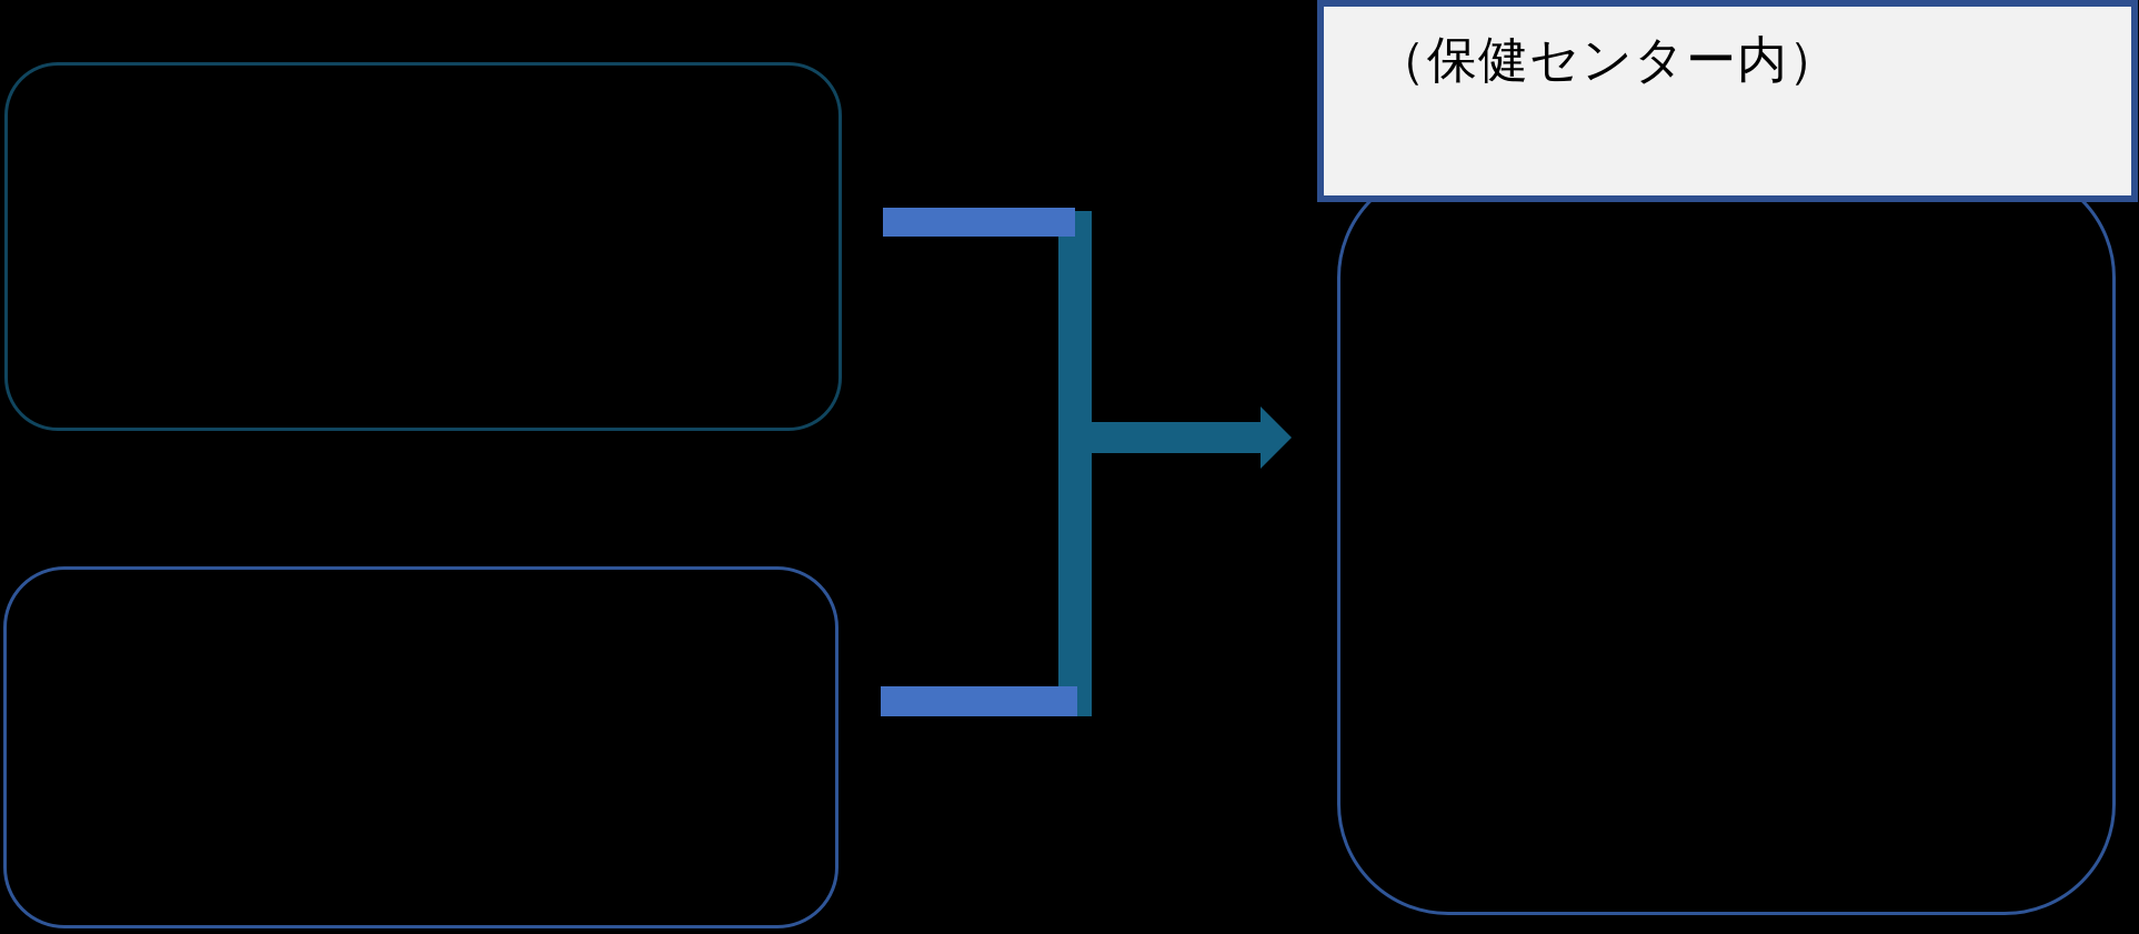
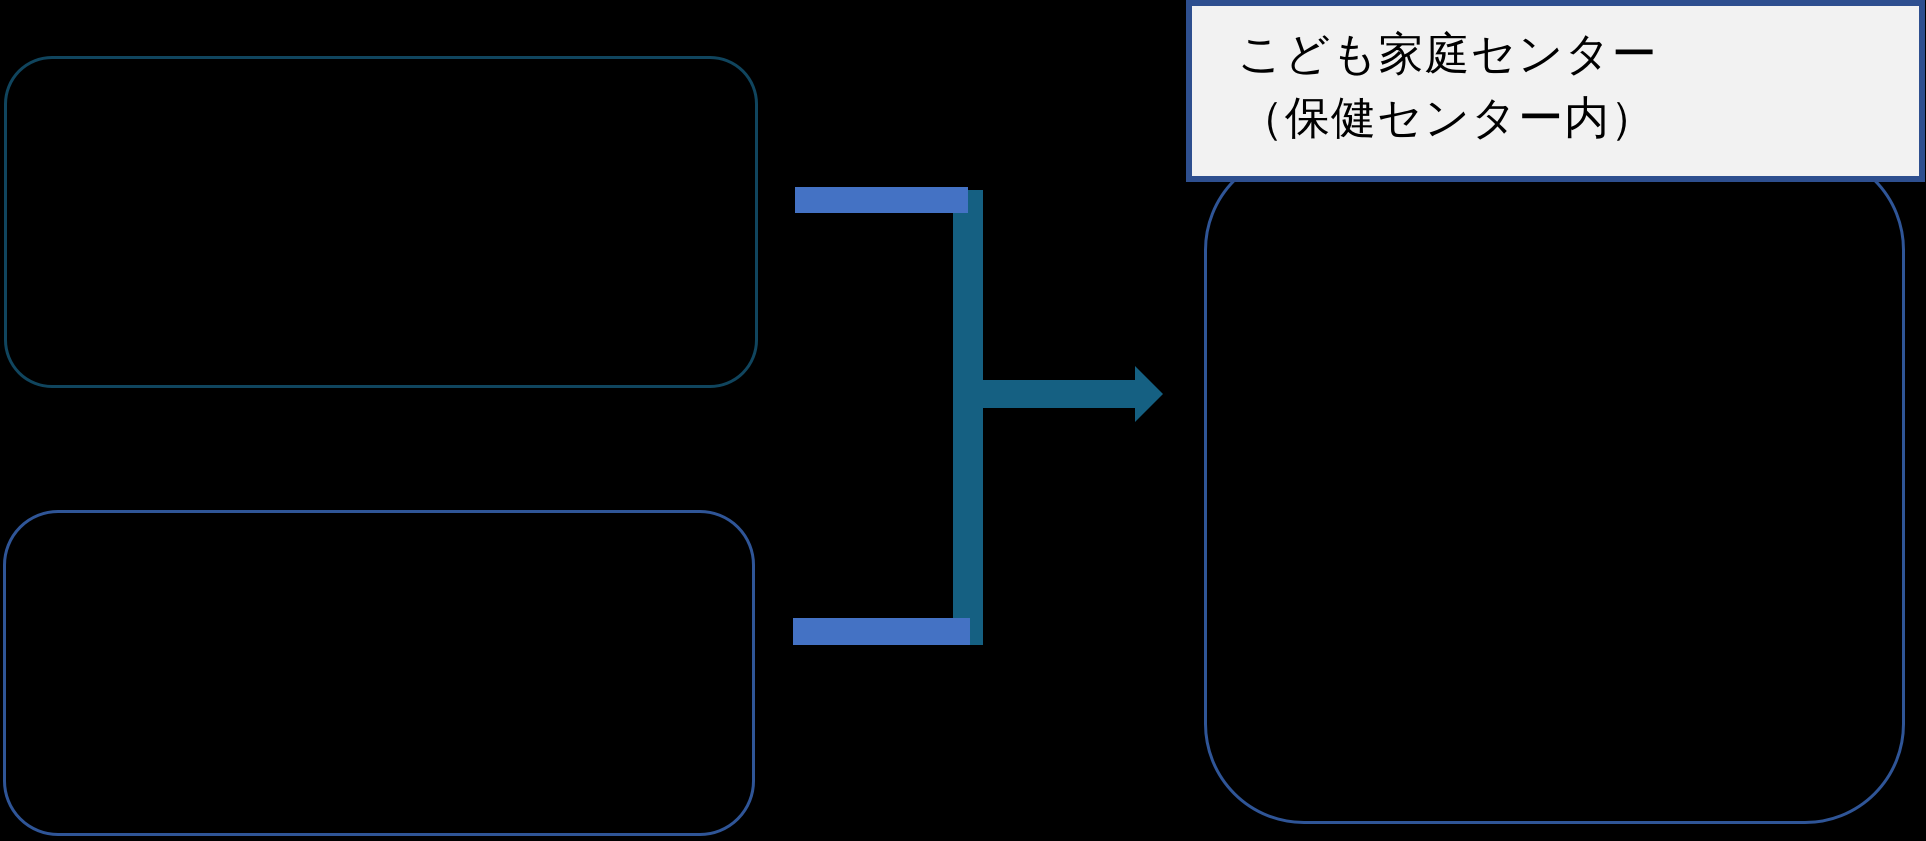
+ こども家庭センター
  （保健センター内）
